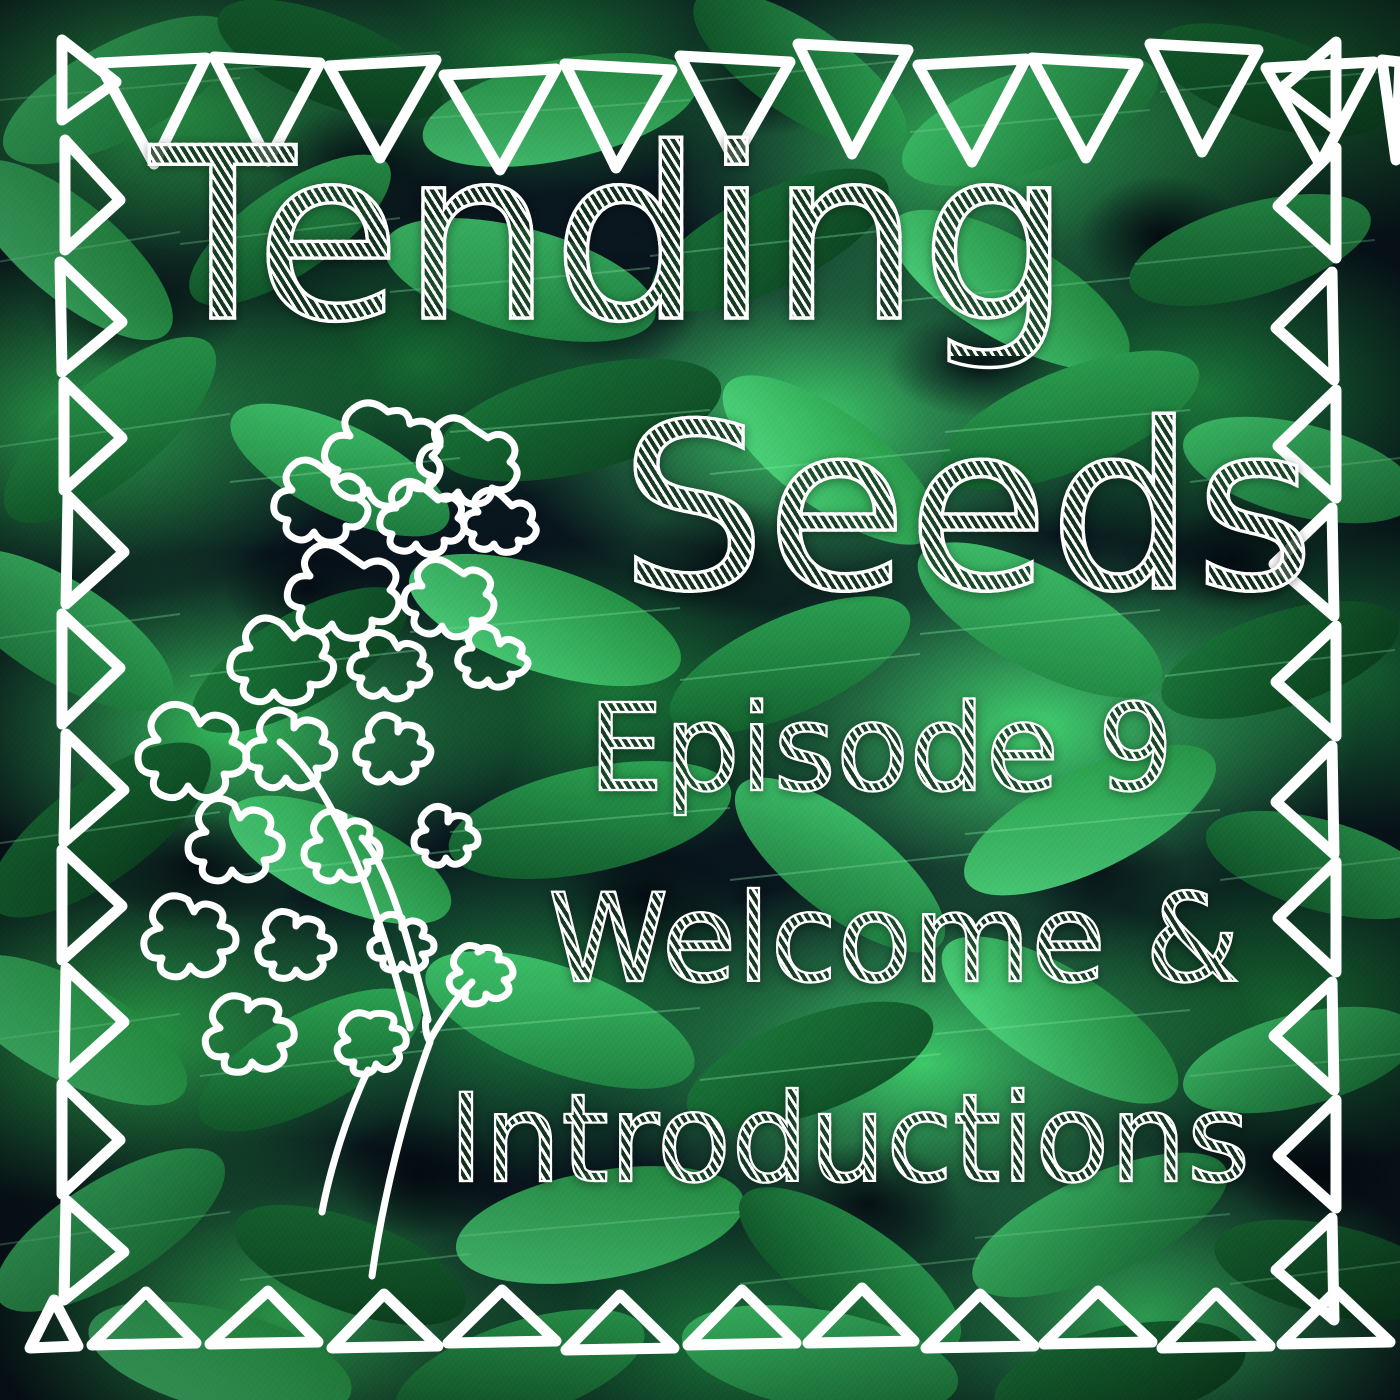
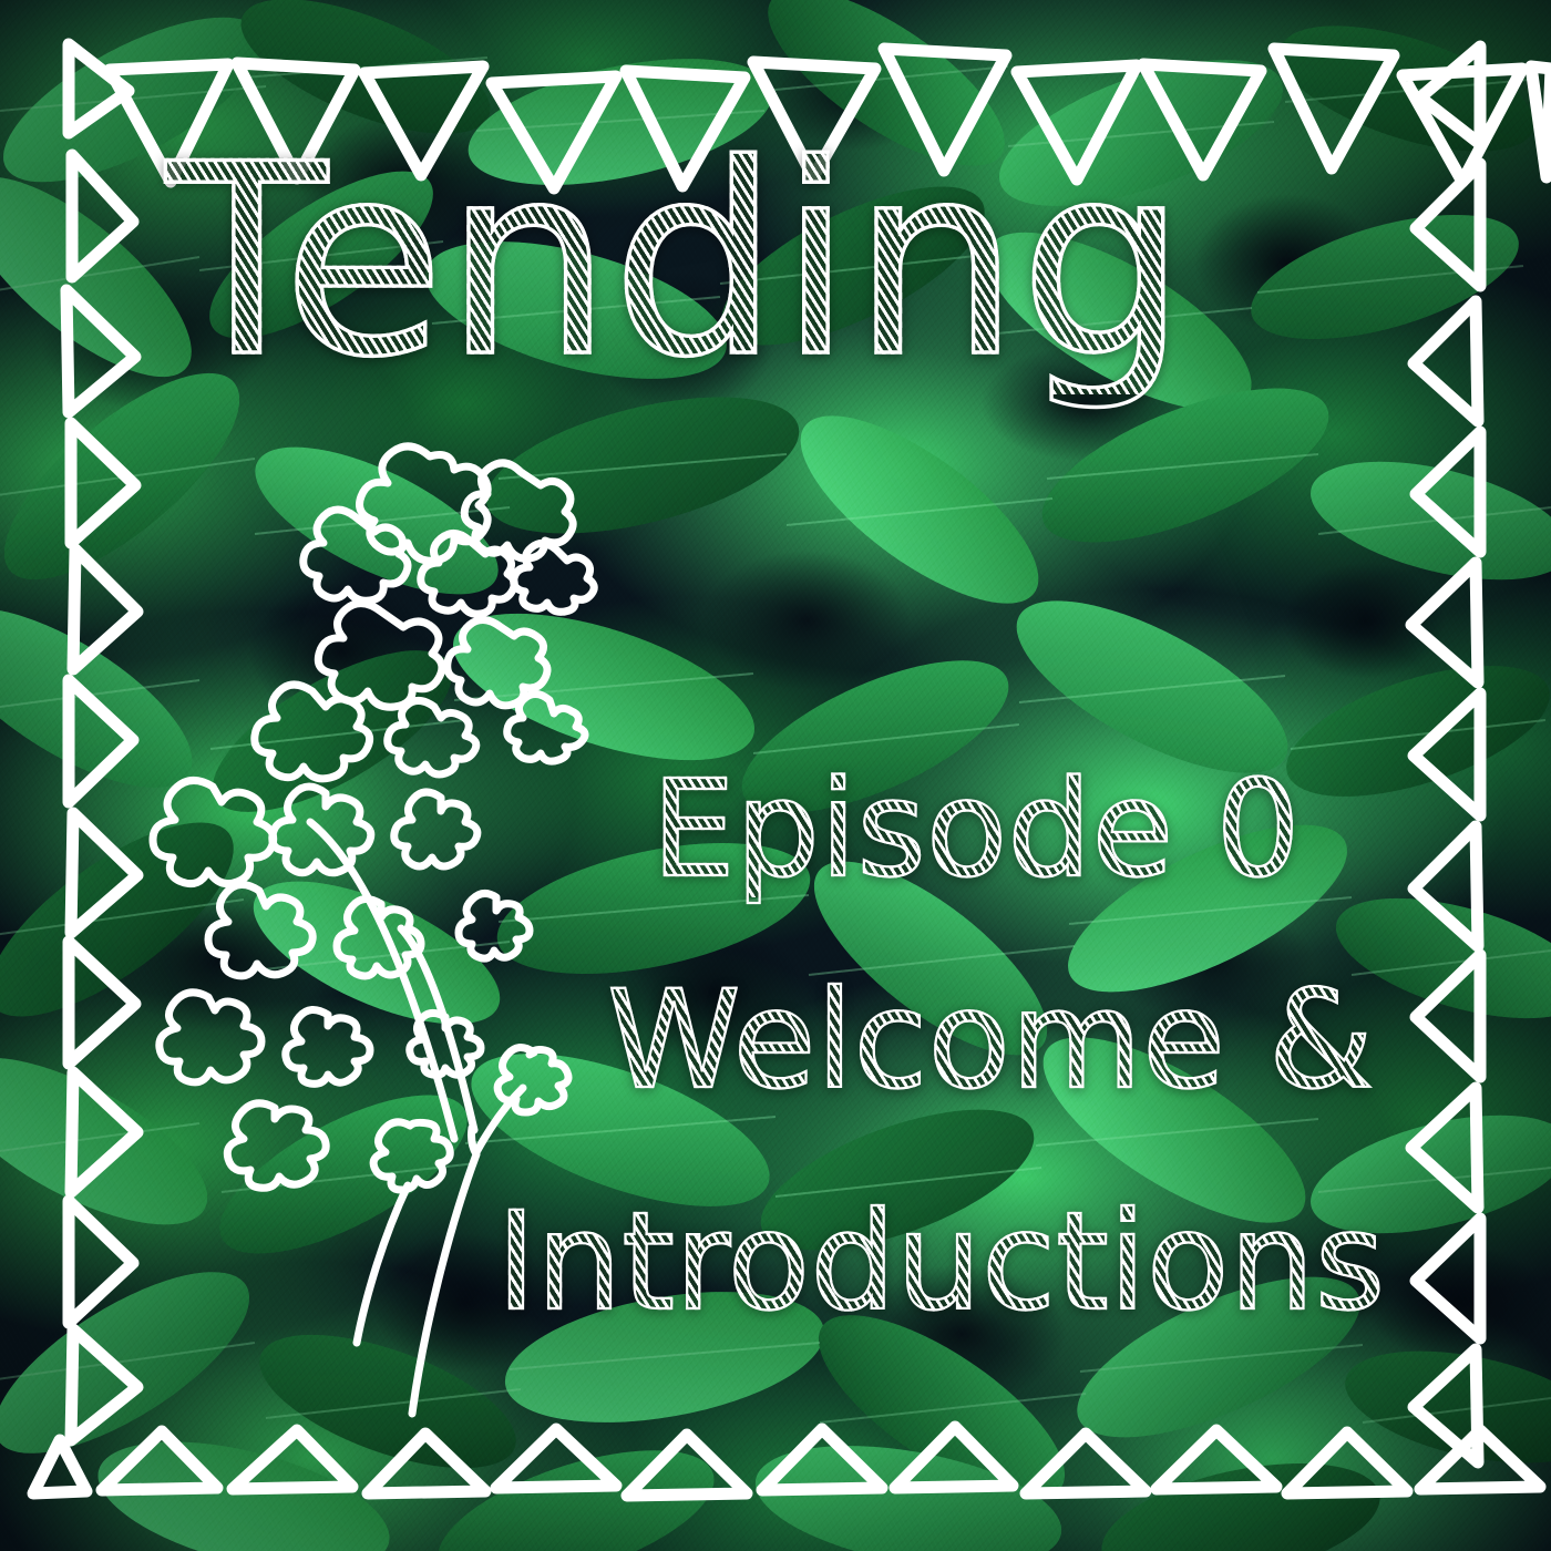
  Tending
- Seeds
- Episode 9
+ Episode 0
  Welcome &
  Introductions
